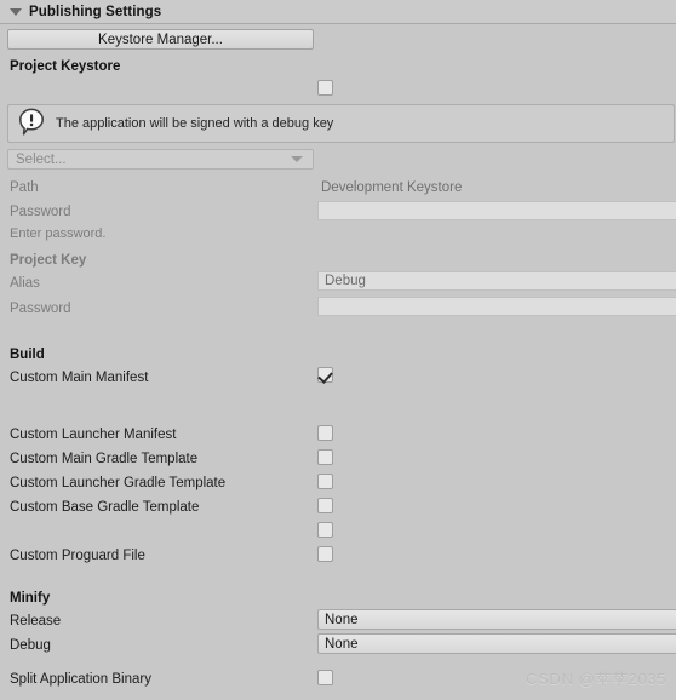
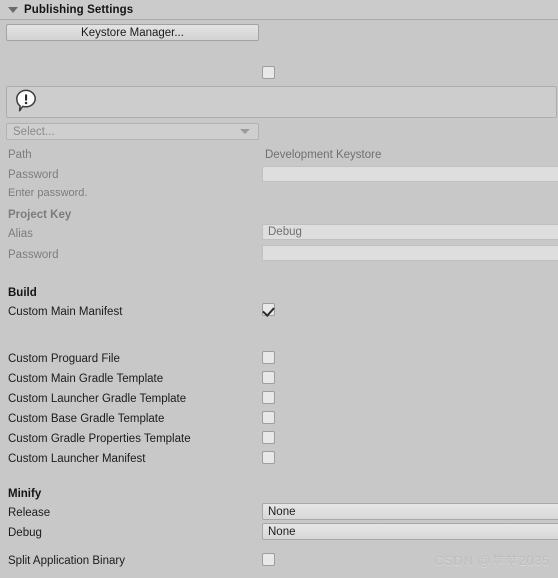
  Publishing Settings
  Keystore Manager...
- Project Keystore
- The application will be signed with a debug key
  Select...
  Path
  Development Keystore
  Password
  Enter password.
  Project Key
  Alias
  Debug
  Password
  Build
  Custom Main Manifest
- Custom Launcher Manifest
+ Custom Proguard File
  Custom Main Gradle Template
  Custom Launcher Gradle Template
  Custom Base Gradle Template
+ Custom Gradle Properties Template
- Custom Proguard File
+ Custom Launcher Manifest
  Minify
  Release
  None
  Debug
  None
  Split Application Binary
  CSDN @苹苹2035
